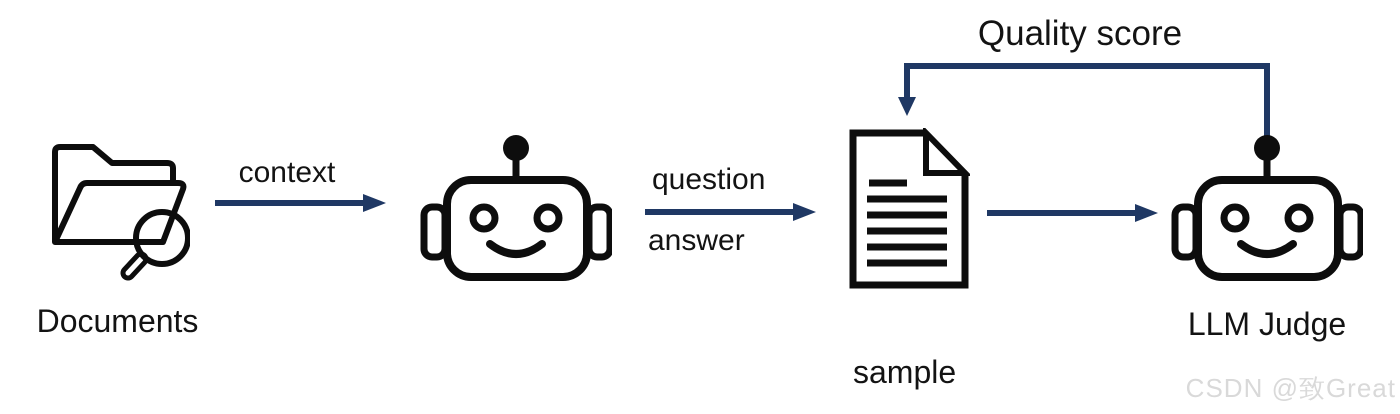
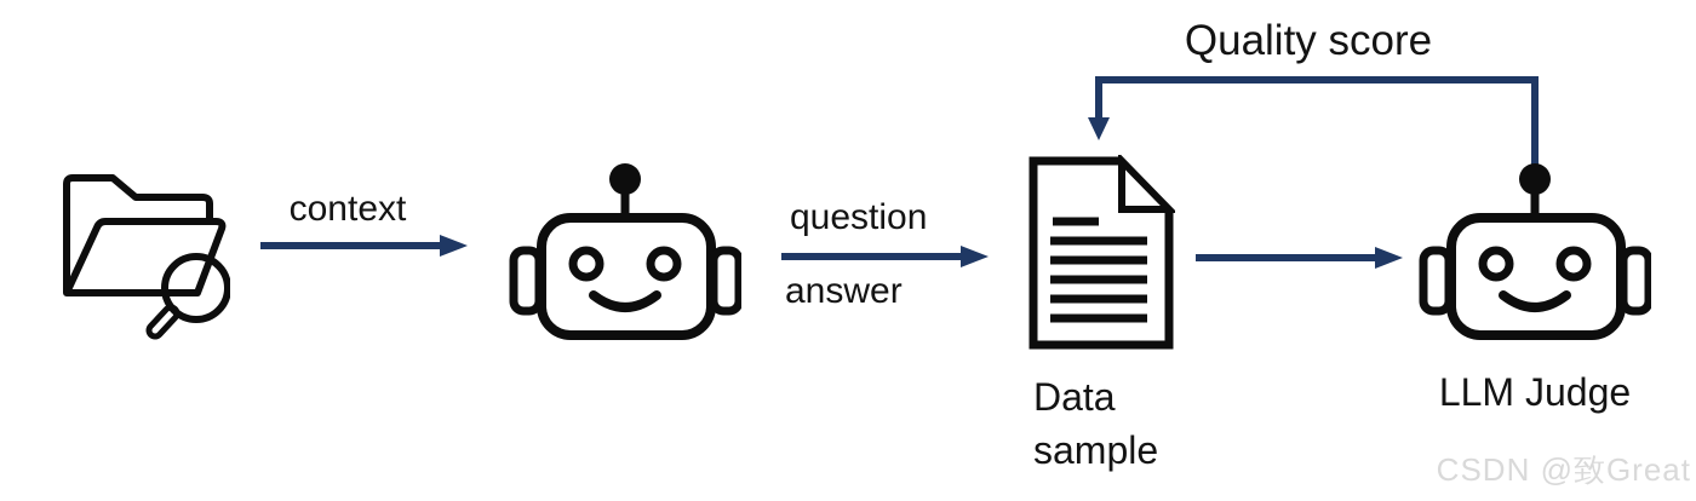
  Quality score
- Documents
  context
  question
  answer
+ Data
  sample
  LLM Judge
  CSDN @致Great
